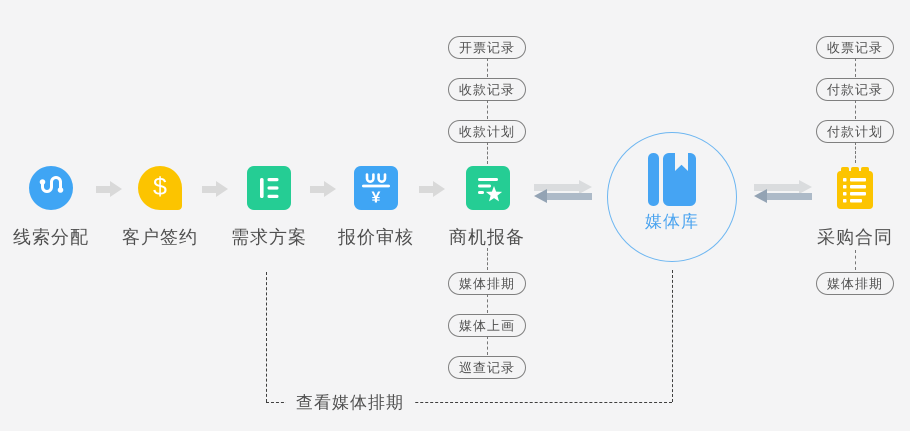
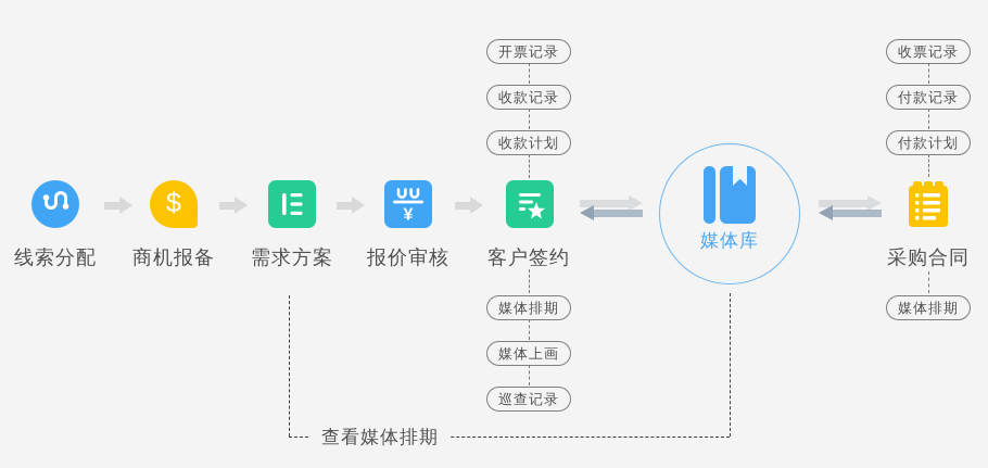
  $
  ¥
  线索分配
- 客户签约
+ 商机报备
  需求方案
  报价审核
- 商机报备
+ 客户签约
  采购合同
  媒体库
  开票记录
  收款记录
  收款计划
  媒体排期
  媒体上画
  巡查记录
  收票记录
  付款记录
  付款计划
  媒体排期
  查看媒体排期
